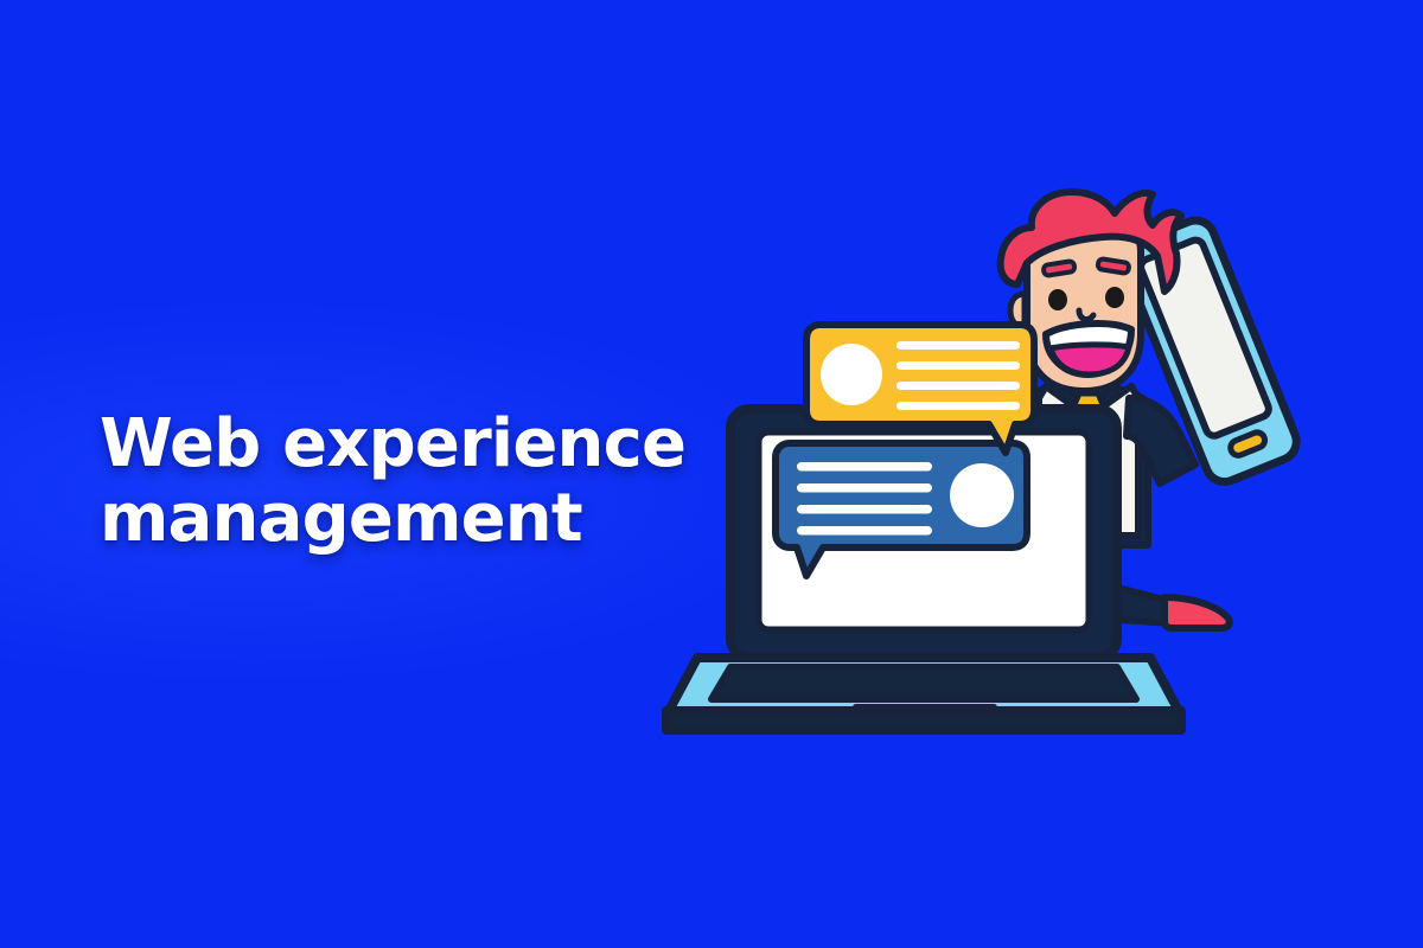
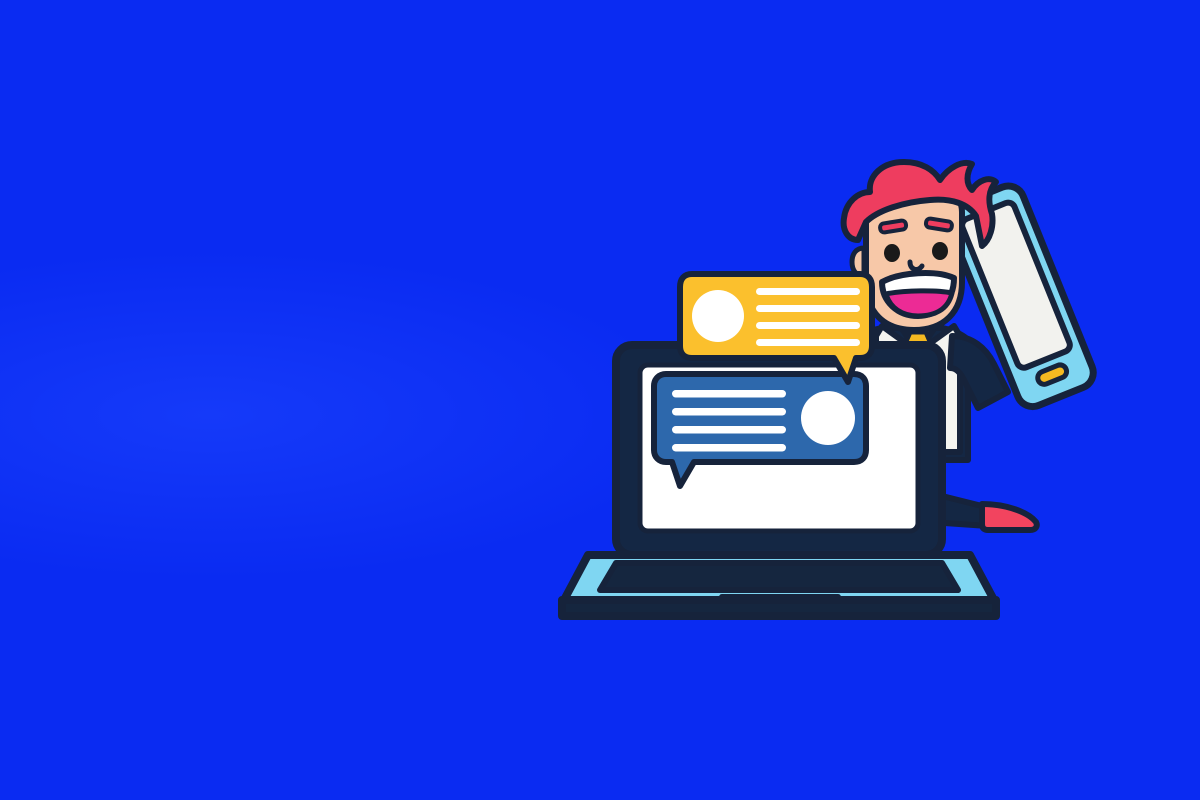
- Web experience
- management
